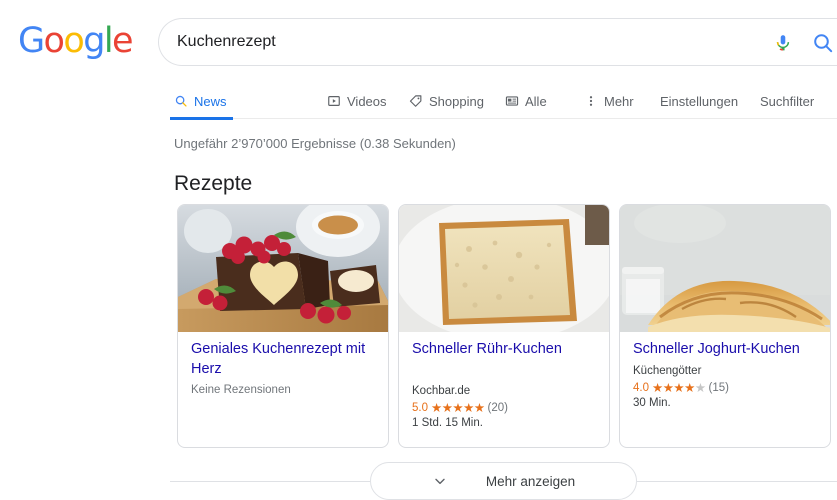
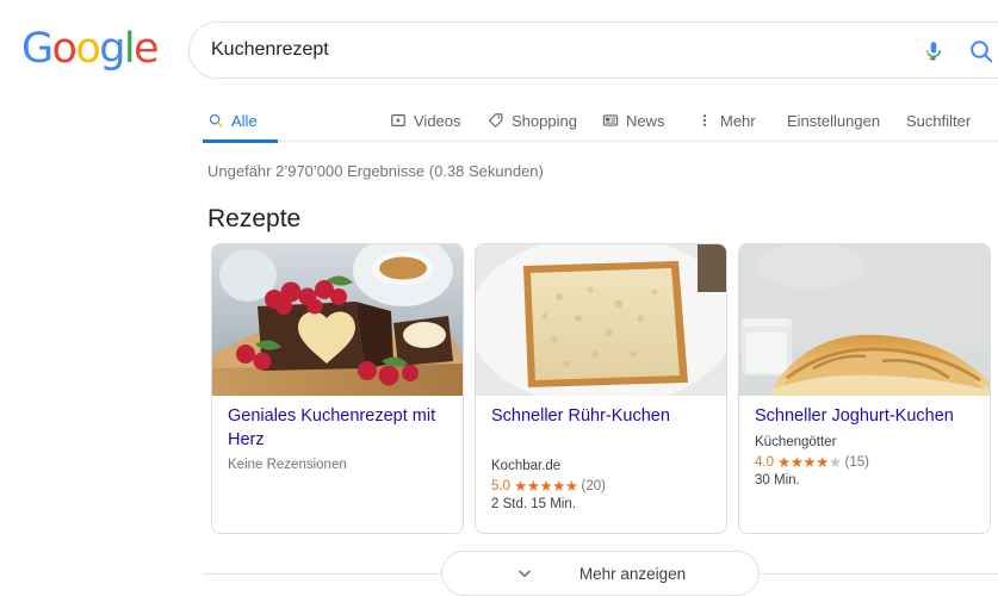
  Google
  Kuchenrezept
- News
+ Alle
  Videos
  Shopping
- Alle
+ News
  Mehr
  Einstellungen
  Suchfilter
  Ungefähr 2’970’000 Ergebnisse (0.38 Sekunden)
  Rezepte
  Geniales Kuchenrezept mit Herz
  Keine Rezensionen
  Schneller Rühr-Kuchen
  Kochbar.de
  5.0
  ★★★★★
  (20)
- 1 Std. 15 Min.
+ 2 Std. 15 Min.
  Schneller Joghurt-Kuchen
  Küchengötter
  4.0
  ★★★★★
  (15)
  30 Min.
  Mehr anzeigen
